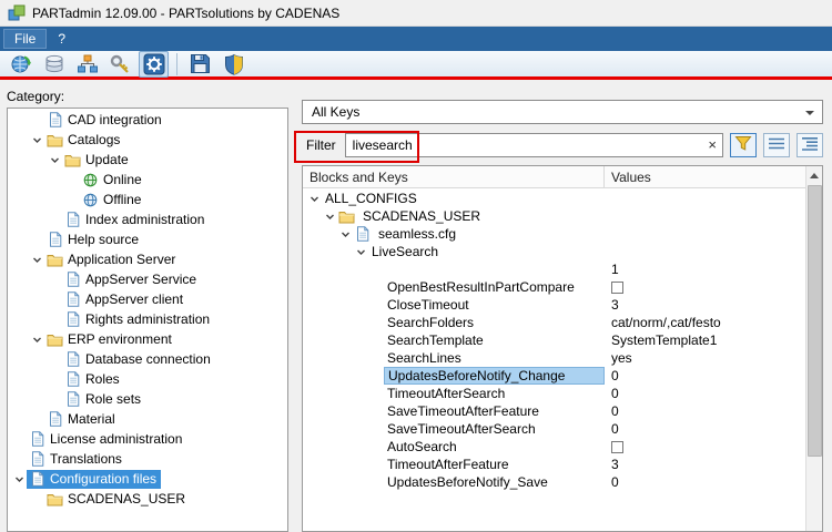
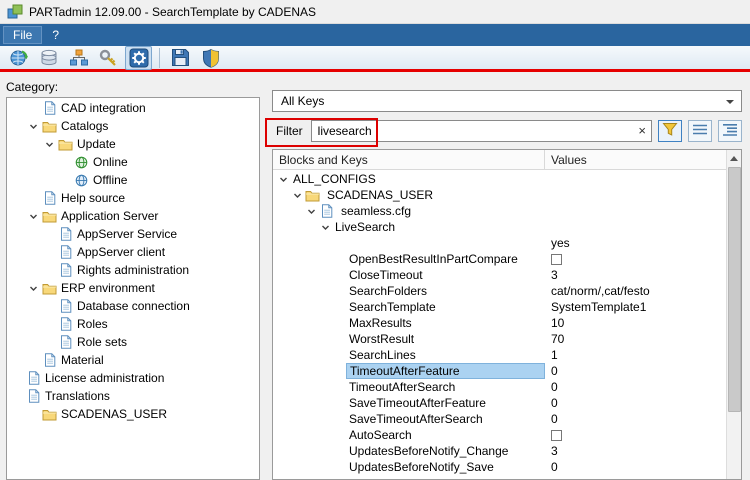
- PARTadmin 12.09.00 - PARTsolutions by CADENAS
+ PARTadmin 12.09.00 - SearchTemplate by CADENAS
  File
  ?
  Category:
  CAD integration
  Catalogs
  Update
  Online
  Offline
- Index administration
  Help source
  Application Server
  AppServer Service
  AppServer client
  Rights administration
  ERP environment
  Database connection
  Roles
  Role sets
  Material
  License administration
  Translations
- Configuration files
  SCADENAS_USER
  All Keys
  Filter
  livesearch
  ×
  Blocks and Keys
  Values
  ALL_CONFIGS
  SCADENAS_USER
  seamless.cfg
  LiveSearch
- 1
+ yes
  OpenBestResultInPartCompare
  CloseTimeout
  3
  SearchFolders
  cat/norm/,cat/festo
  SearchTemplate
  SystemTemplate1
+ MaxResults
+ 10
+ WorstResult
+ 70
  SearchLines
- yes
+ 1
- UpdatesBeforeNotify_Change
+ TimeoutAfterFeature
  0
  TimeoutAfterSearch
  0
  SaveTimeoutAfterFeature
  0
  SaveTimeoutAfterSearch
  0
  AutoSearch
- TimeoutAfterFeature
+ UpdatesBeforeNotify_Change
  3
  UpdatesBeforeNotify_Save
  0
